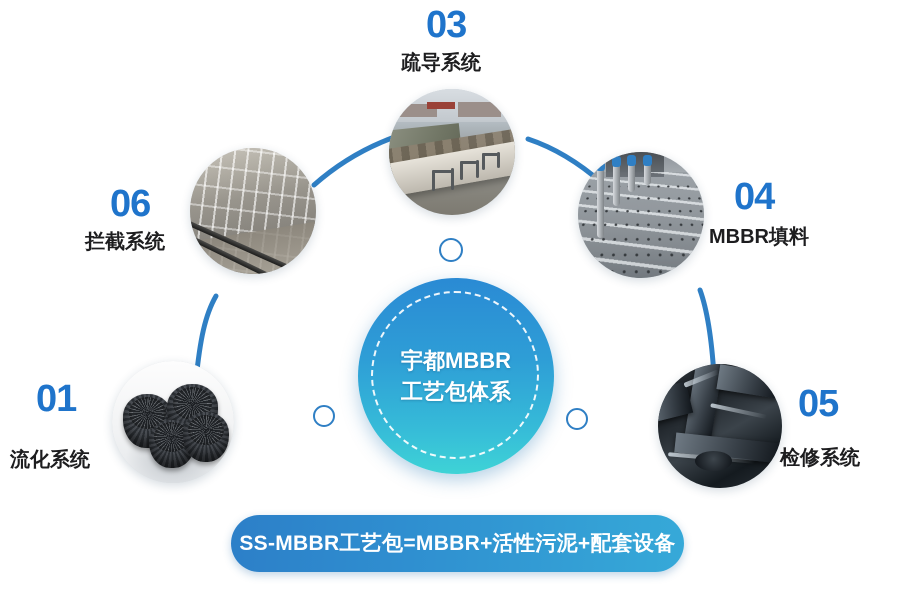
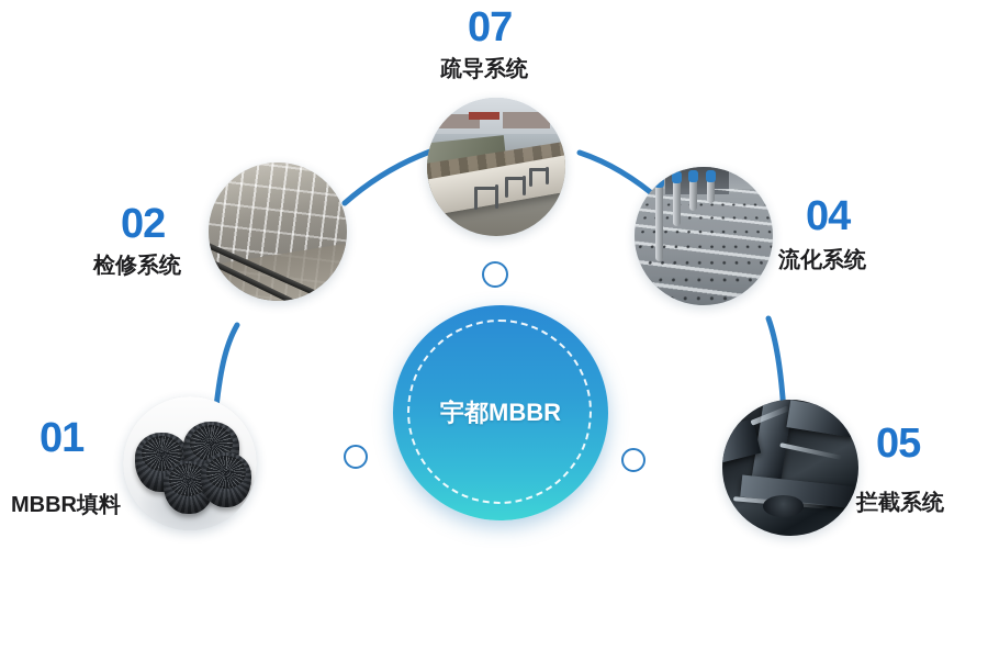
  01
- 流化系统
+ MBBR填料
- 06
+ 02
- 拦截系统
+ 检修系统
- 03
+ 07
  疏导系统
  04
- MBBR填料
+ 流化系统
  05
- 检修系统
+ 拦截系统
  宇都MBBR
- 工艺包体系
- SS-MBBR工艺包=MBBR+活性污泥+配套设备
